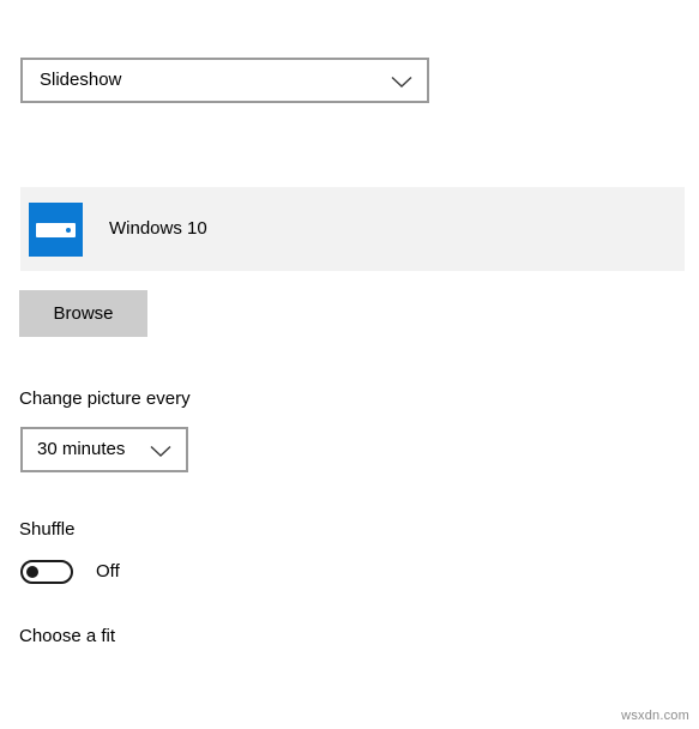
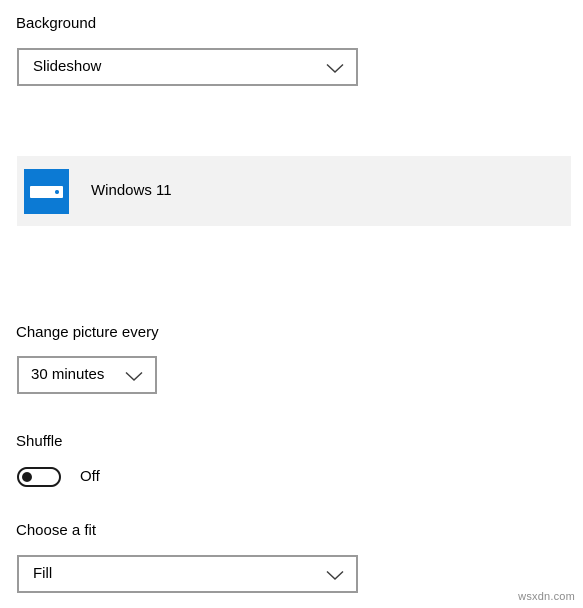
+ Background
  Slideshow
- Windows 10
+ Windows 11
- Browse
  Change picture every
  30 minutes
  Shuffle
  Off
  Choose a fit
+ Fill
  wsxdn.com
